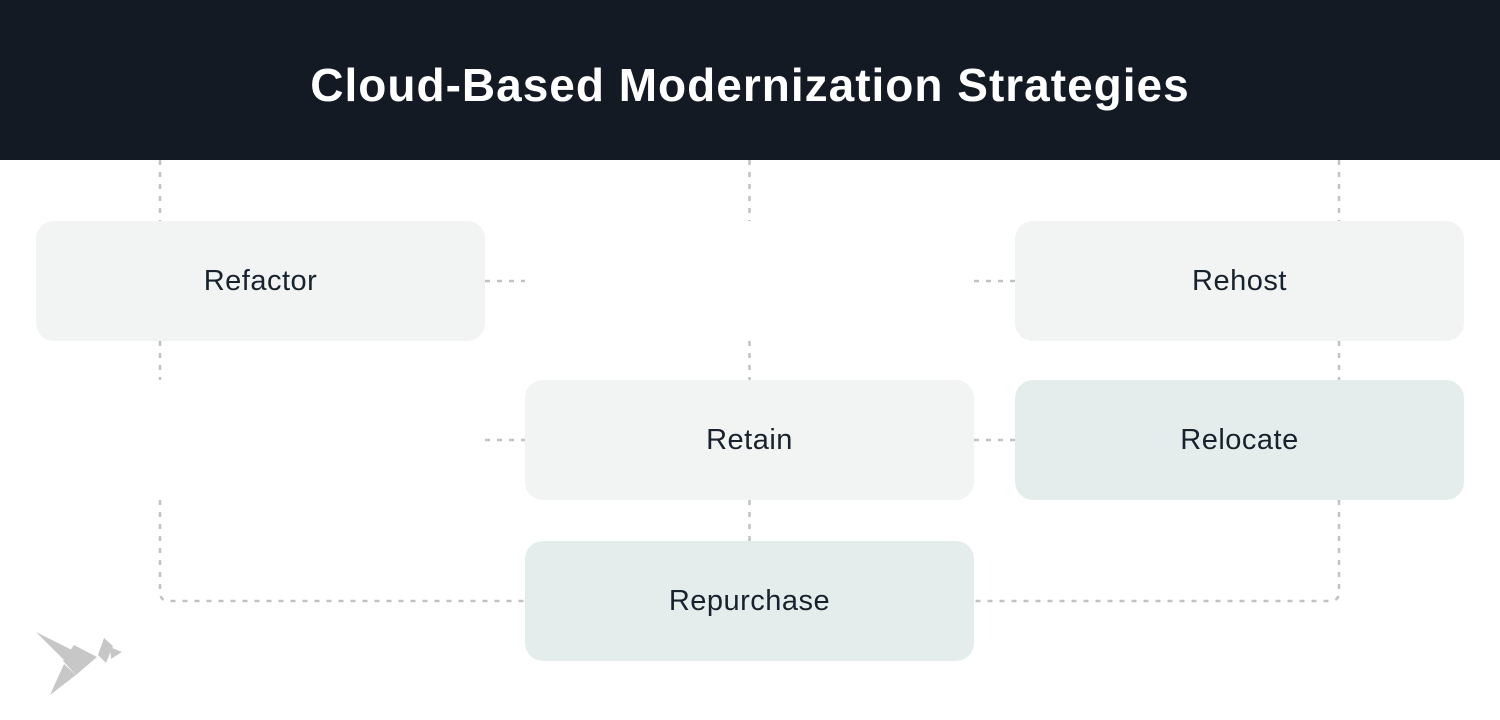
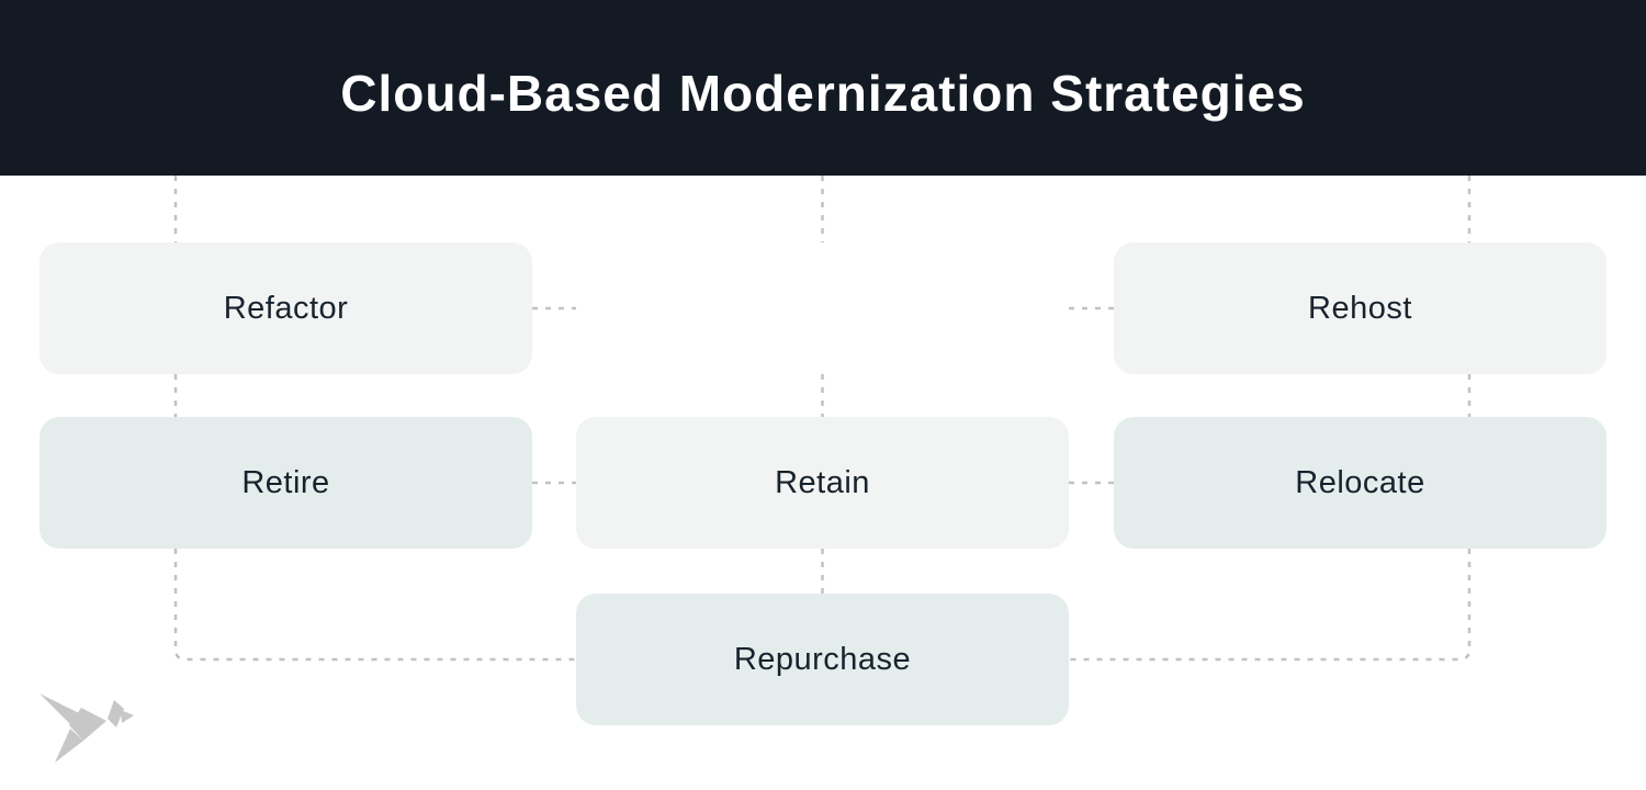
  Cloud-Based Modernization Strategies
  Refactor
  Rehost
+ Retire
  Retain
  Relocate
  Repurchase
